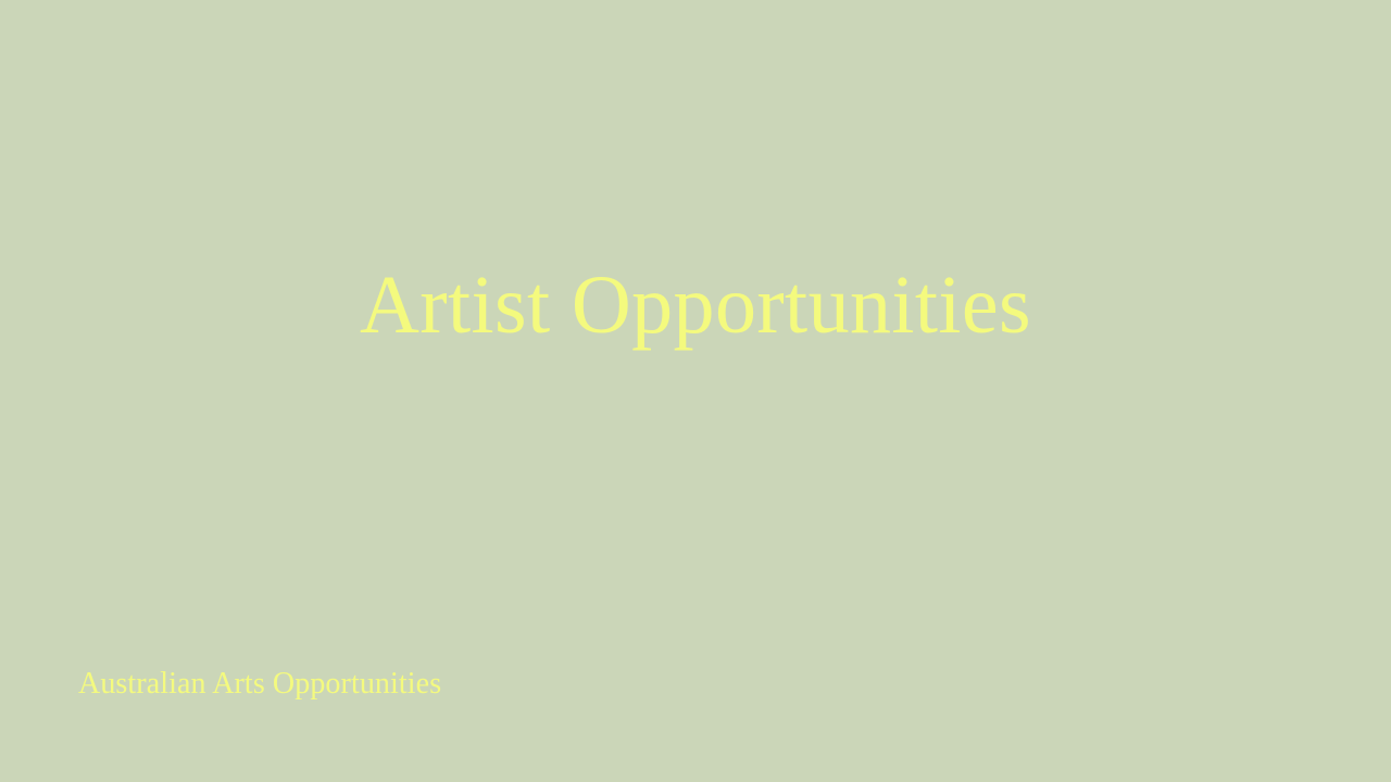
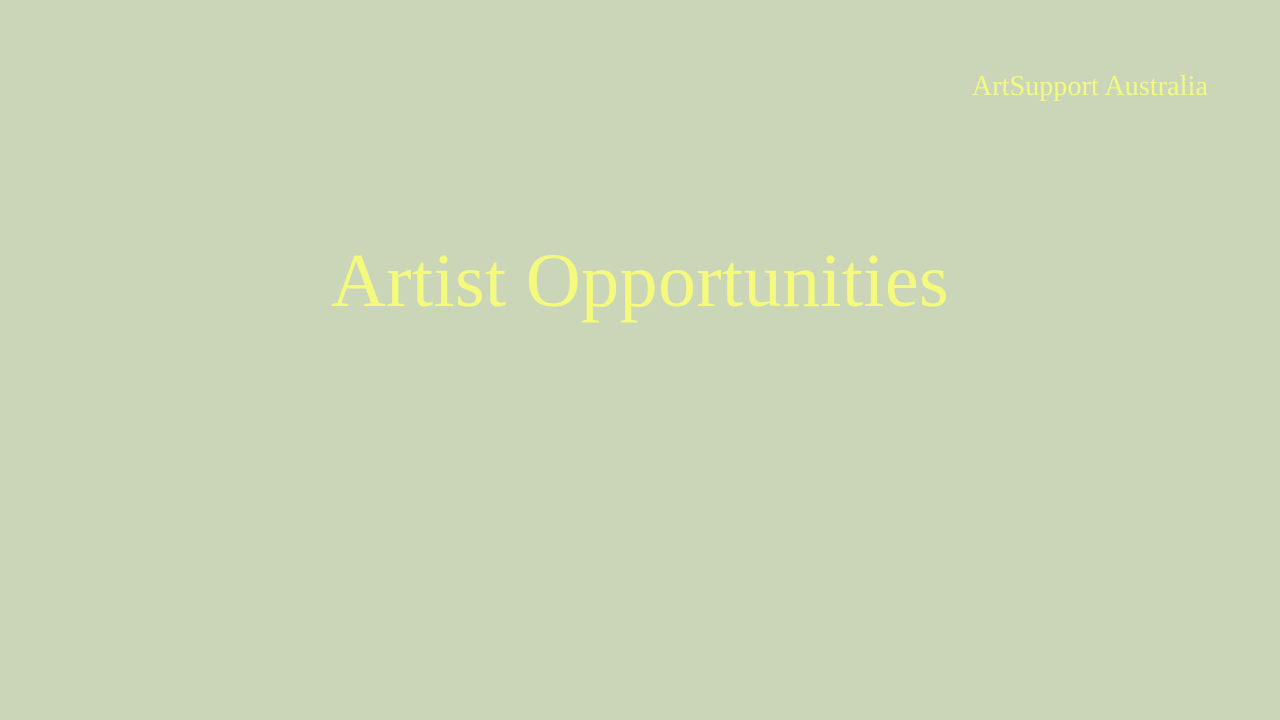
+ ArtSupport Australia
  Artist Opportunities
- Australian Arts Opportunities
